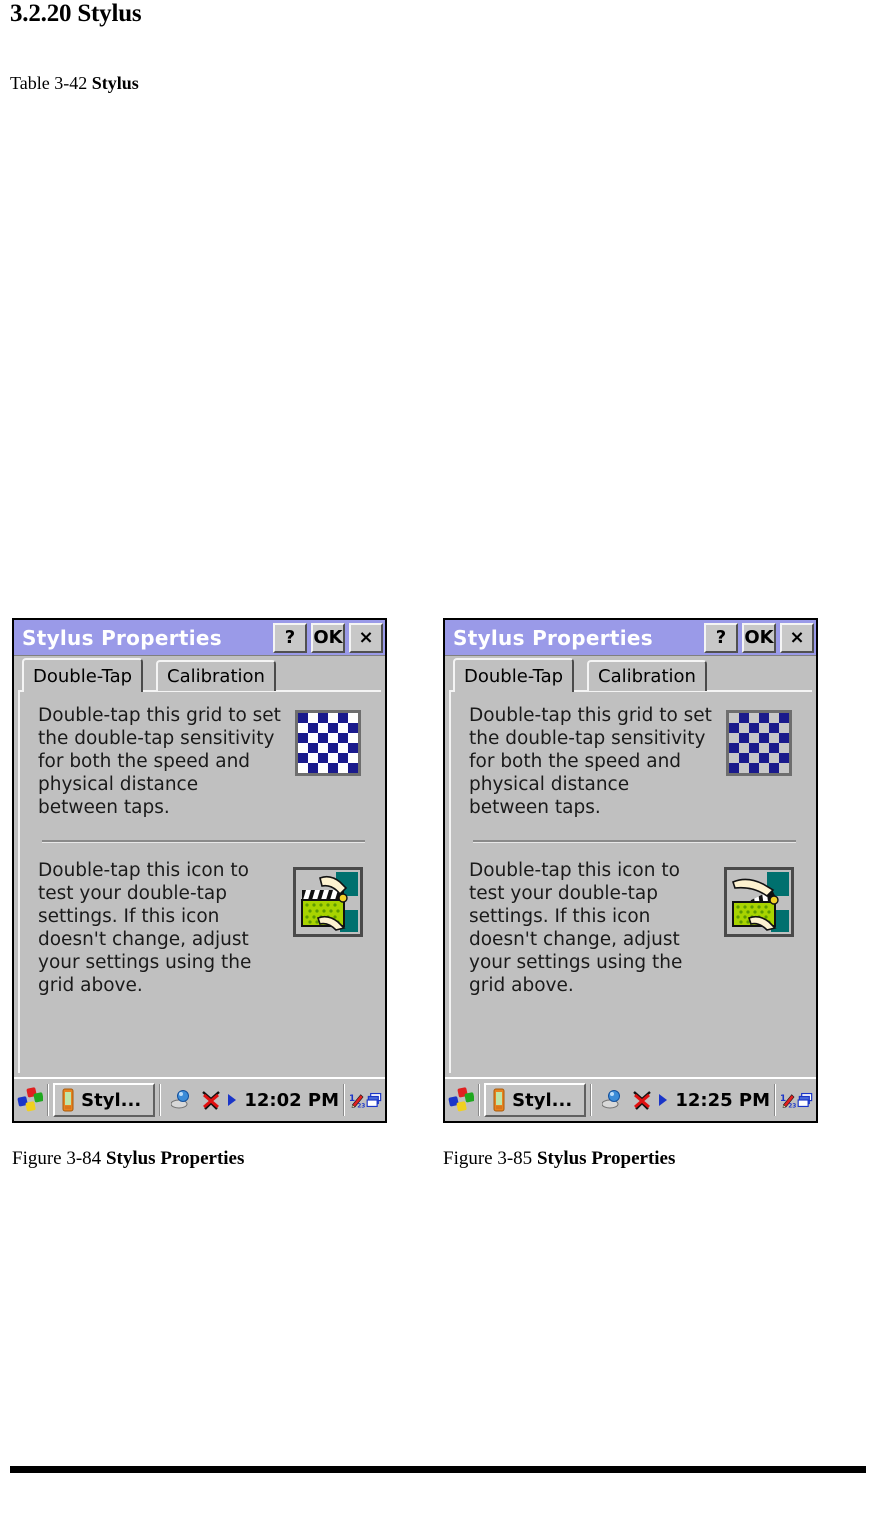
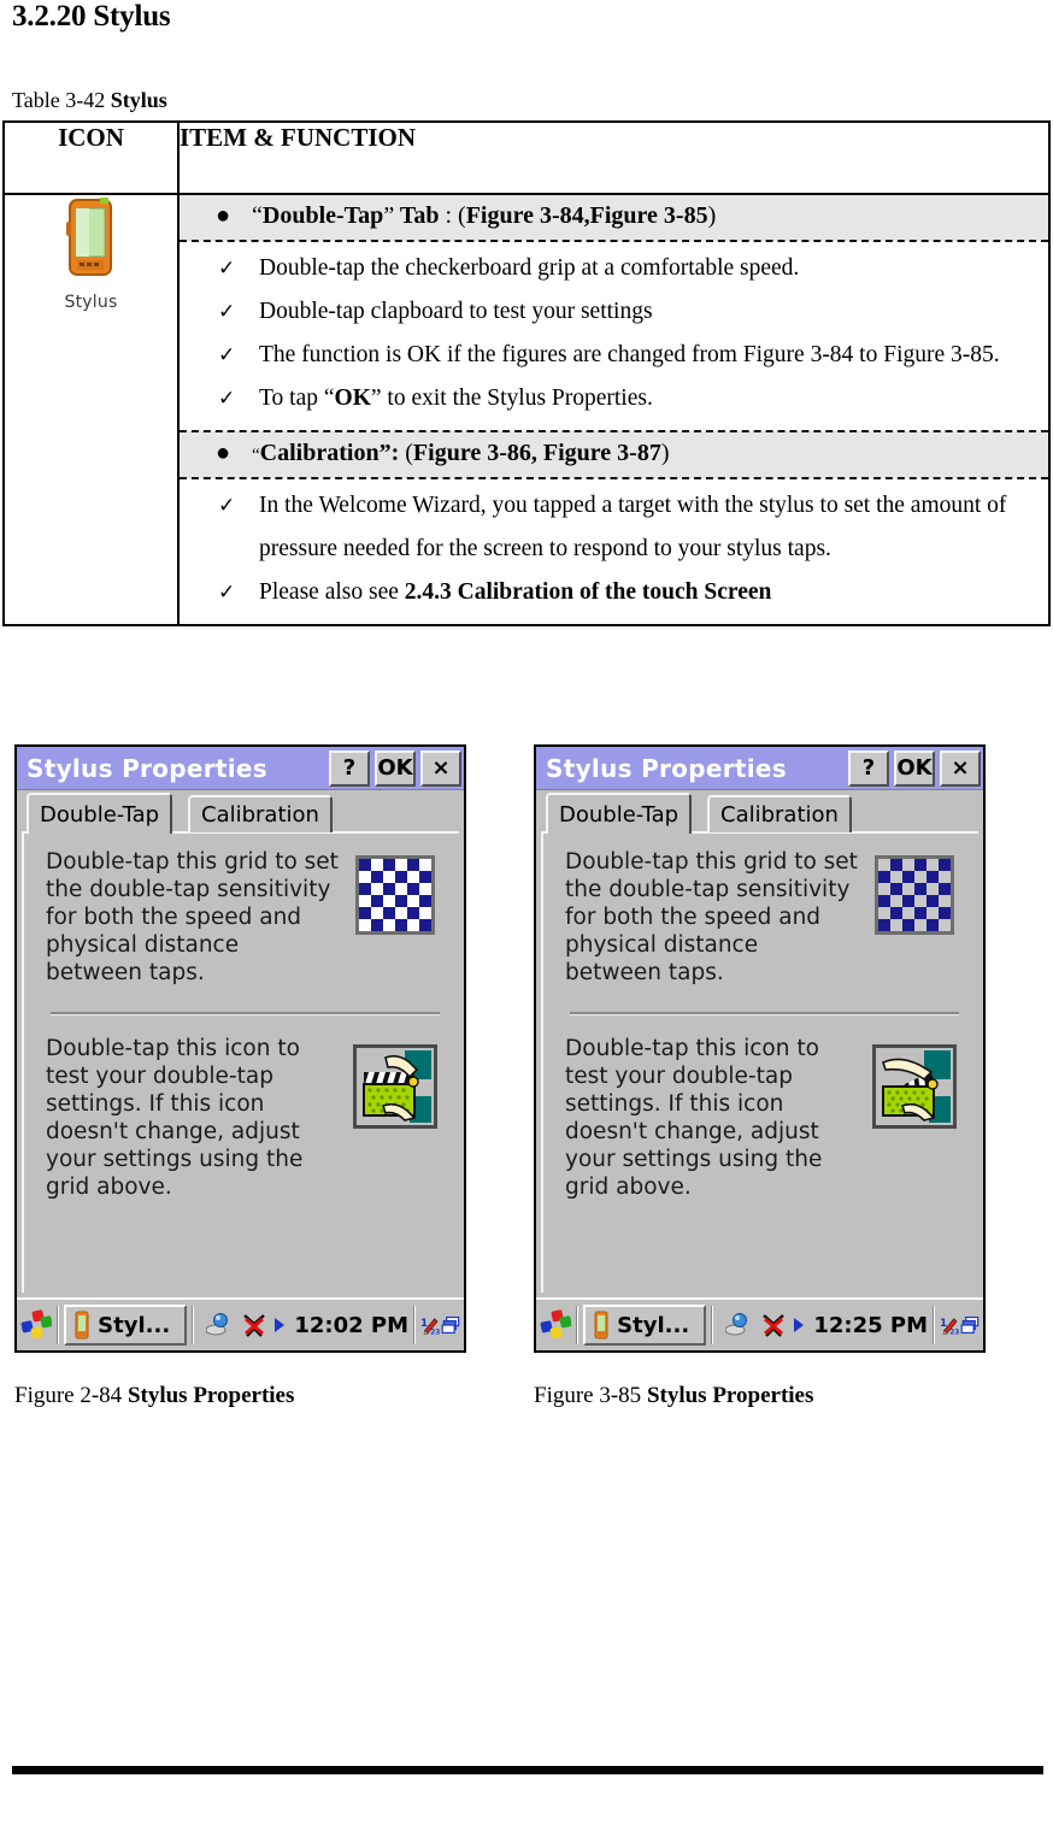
  3.2.20 Stylus
  Table 3-42 Stylus
+ ICON	ITEM & FUNCTION
+ Stylus
+ ● “Double-Tap” Tab : (Figure 3-84,Figure 3-85)
+ ✓ Double-tap the checkerboard grip at a comfortable speed. ✓ Double-tap clapboard to test your settings ✓ The function is OK if the figures are changed from Figure 3-84 to Figure 3-85. ✓ To tap “OK” to exit the Stylus Properties.
+ ● “Calibration”: (Figure 3-86, Figure 3-87)
+ ✓ In the Welcome Wizard, you tapped a target with the stylus to set the amount of pressure needed for the screen to respond to your stylus taps. ✓ Please also see 2.4.3 Calibration of the touch Screen
  Stylus Properties
  ?
  OK
  ×
  Double-Tap
  Calibration
  Double-tap this grid to set the double-tap sensitivity for both the speed and physical distance between taps.
  Double-tap this icon to test your double-tap settings. If this icon doesn't change, adjust your settings using the grid above.
  Styl...
  12:02 PM
  1
  Stylus Properties
  ?
  OK
  ×
  Double-Tap
  Calibration
  Double-tap this grid to set the double-tap sensitivity for both the speed and physical distance between taps.
  Double-tap this icon to test your double-tap settings. If this icon doesn't change, adjust your settings using the grid above.
  Styl...
  12:25 PM
  1
- Figure 3-84 Stylus Properties
+ Figure 2-84 Stylus Properties
  Figure 3-85 Stylus Properties
